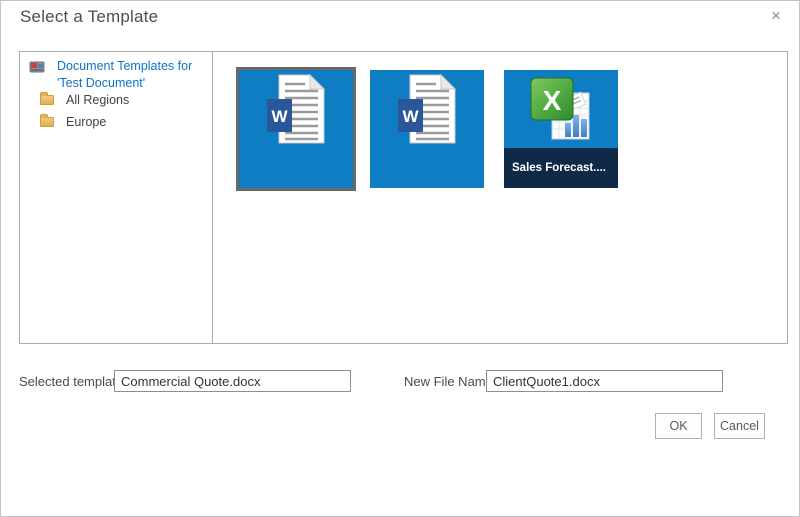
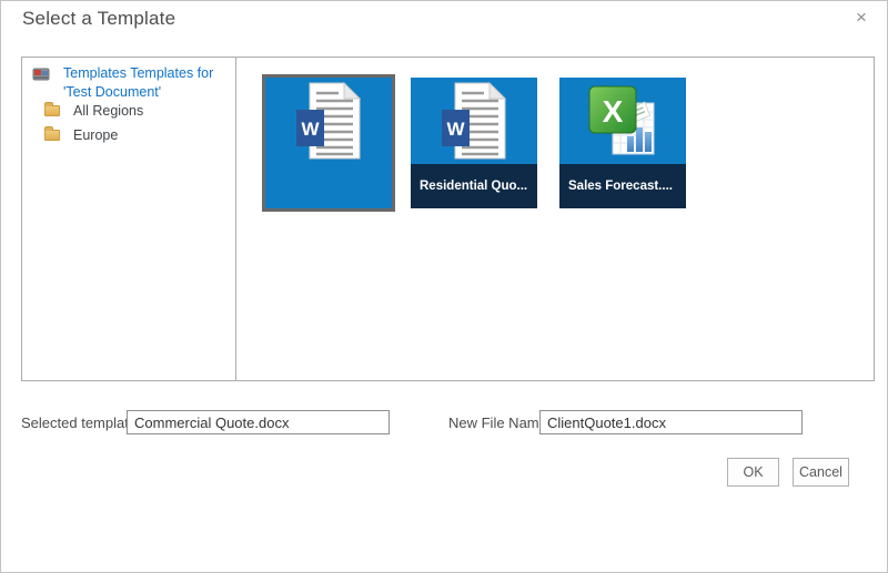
  Select a Template
  ×
- Document Templates for 'Test Document'
+ Templates Templates for 'Test Document'
  All Regions
  Europe
  W
  W
+ Residential Quo...
  X
  Sales Forecast....
  Selected templa
  Commercial Quote.docx
  New File Nam
  ClientQuote1.docx
  OK
  Cancel
